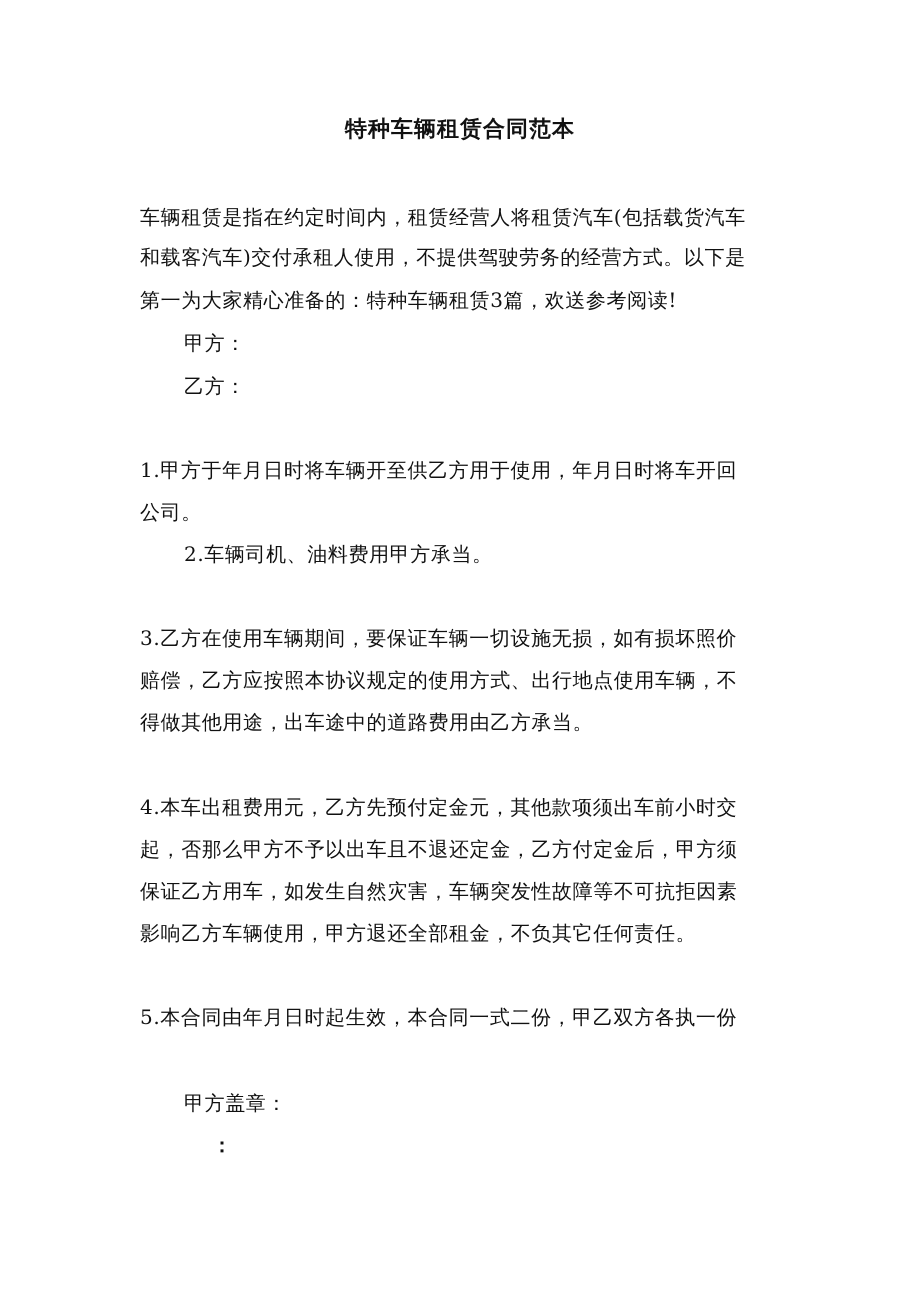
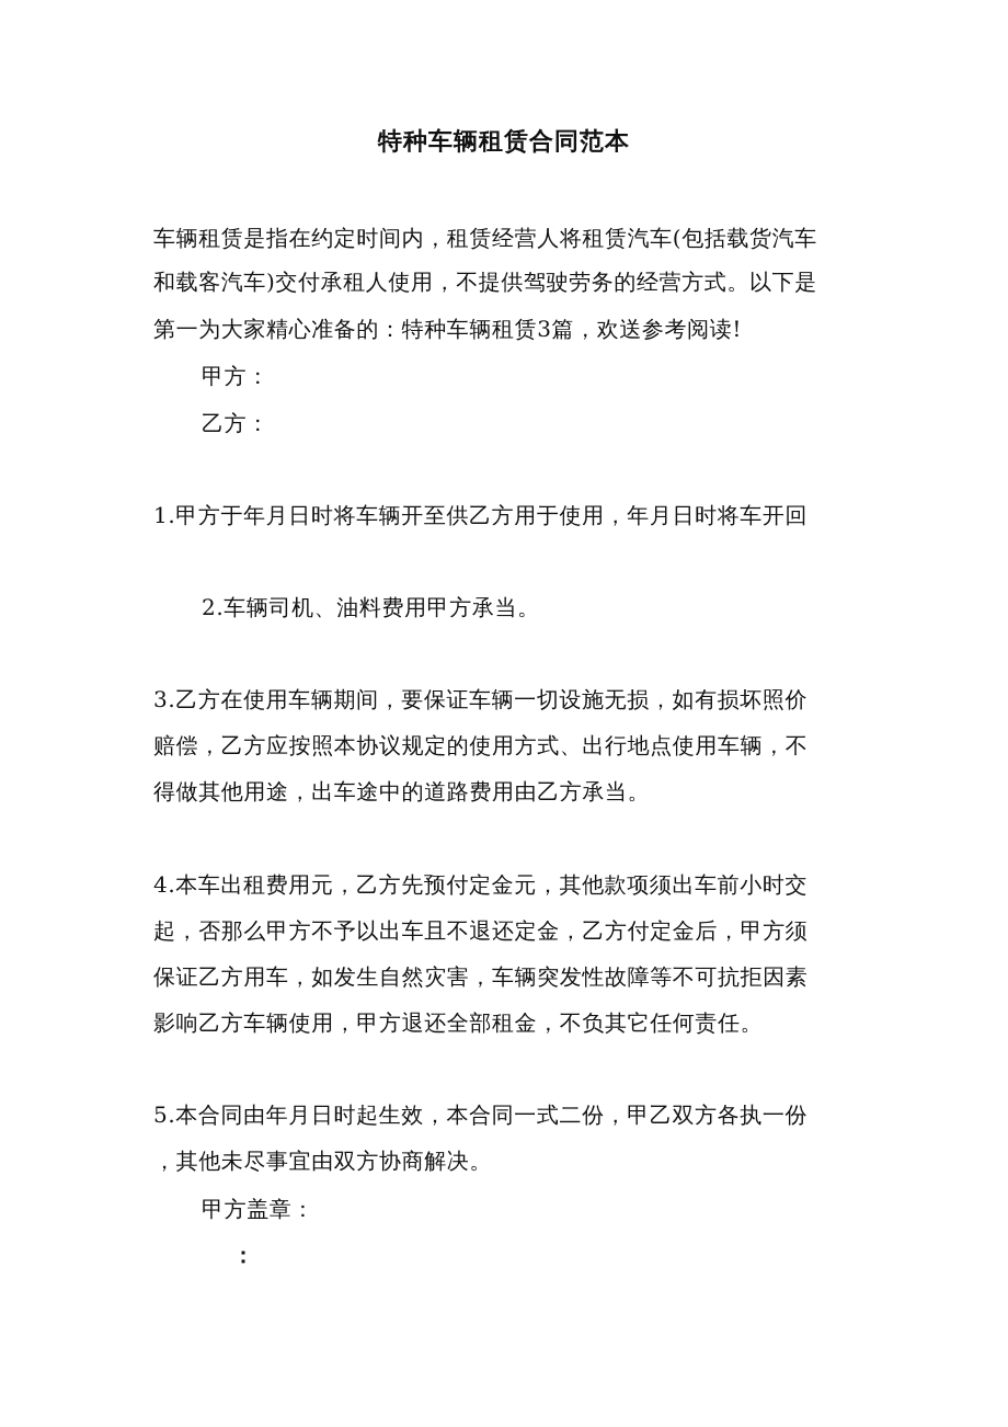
  特种车辆租赁合同范本
  车辆租赁是指在约定时间内，租赁经营人将租赁汽车(包括载货汽车
  和载客汽车)交付承租人使用，不提供驾驶劳务的经营方式。以下是
  第一为大家精心准备的：特种车辆租赁3篇，欢送参考阅读!
  甲方：
  乙方：
  1.甲方于年月日时将车辆开至供乙方用于使用，年月日时将车开回
- 公司。
  2.车辆司机、油料费用甲方承当。
  3.乙方在使用车辆期间，要保证车辆一切设施无损，如有损坏照价
  赔偿，乙方应按照本协议规定的使用方式、出行地点使用车辆，不
  得做其他用途，出车途中的道路费用由乙方承当。
  4.本车出租费用元，乙方先预付定金元，其他款项须出车前小时交
  起，否那么甲方不予以出车且不退还定金，乙方付定金后，甲方须
  保证乙方用车，如发生自然灾害，车辆突发性故障等不可抗拒因素
  影响乙方车辆使用，甲方退还全部租金，不负其它任何责任。
  5.本合同由年月日时起生效，本合同一式二份，甲乙双方各执一份
+ ，其他未尽事宜由双方协商解决。
  甲方盖章：
  ：
